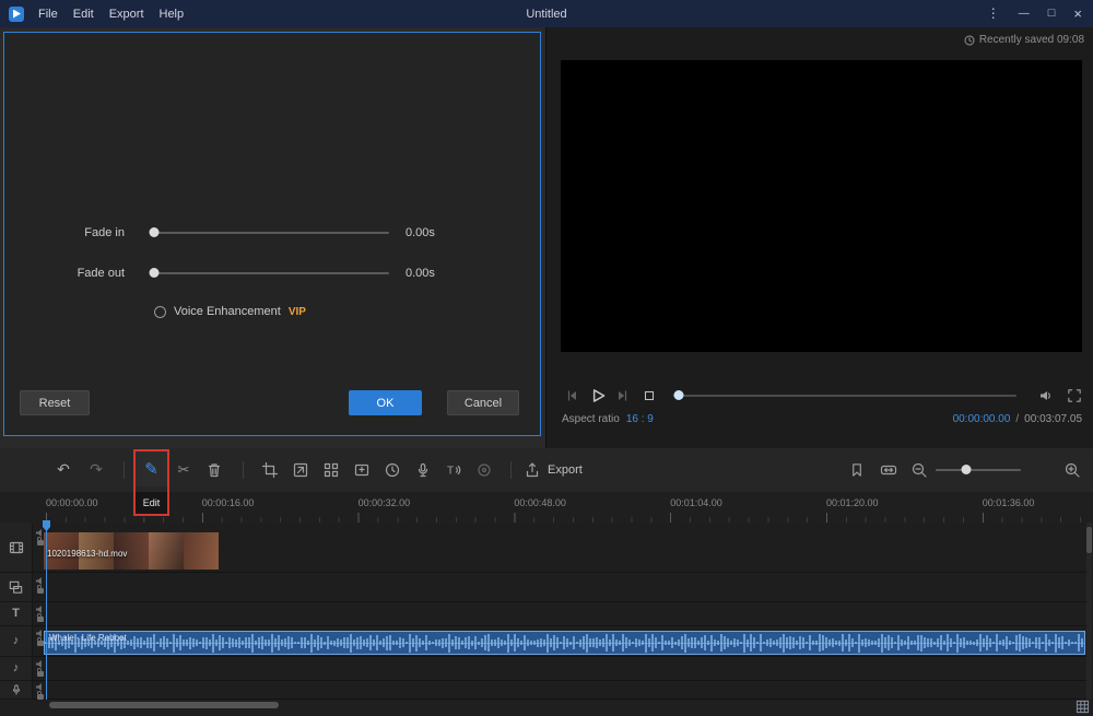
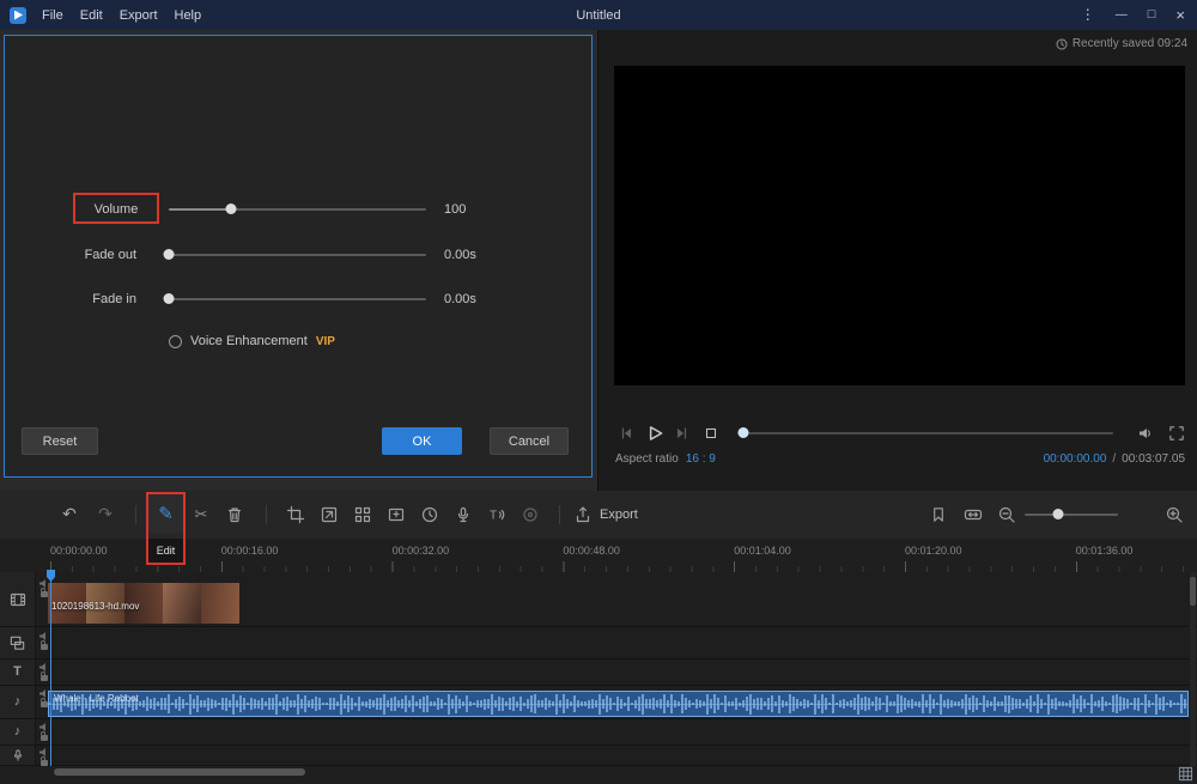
  File
  Edit
  Export
  Help
  Untitled
  ⋮
  —
  □
  ×
+ Volume
+ 100
- Fade in
+ Fade out
  0.00s
- Fade out
+ Fade in
  0.00s
  Voice Enhancement
  VIP
  Reset
  OK
  Cancel
- Recently saved 09:08
+ Recently saved 09:24
  Aspect ratio
  16 : 9
  00:00:00.00
  /
  00:03:07.05
  ↶
  ↷
  ✂
  T
  Export
  ✎
  Edit
  00:00:00.00
  00:00:16.00
  00:00:32.00
  00:00:48.00
  00:01:04.00
  00:01:20.00
  00:01:36.00
  T
  ♪
  ♪
  1020198613-hd.mov
  Whale - Life Reboot
